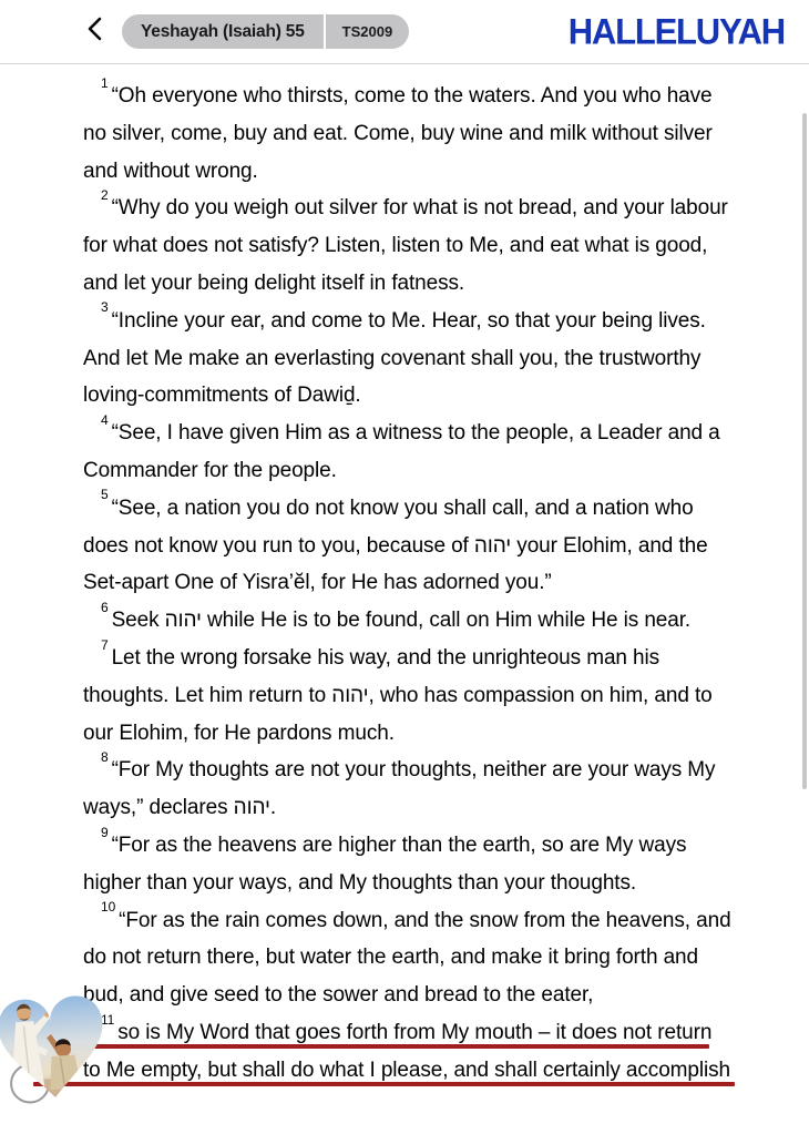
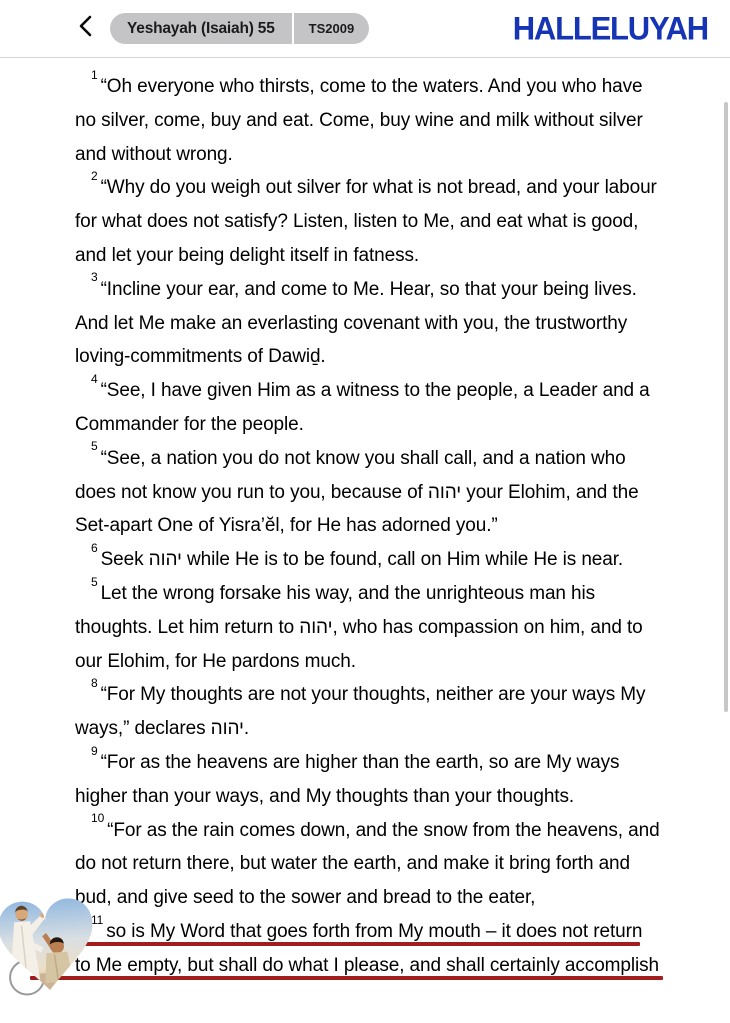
  Yeshayah (Isaiah) 55
  TS2009
  HALLELUYAH
  1“Oh everyone who thirsts, come to the waters. And you who have no silver, come, buy and eat. Come, buy wine and milk without silver and without wrong.
  2“Why do you weigh out silver for what is not bread, and your labour for what does not satisfy? Listen, listen to Me, and eat what is good, and let your being delight itself in fatness.
- 3“Incline your ear, and come to Me. Hear, so that your being lives. And let Me make an everlasting covenant shall you, the trustworthy loving-commitments of Dawiḏ.
+ 3“Incline your ear, and come to Me. Hear, so that your being lives. And let Me make an everlasting covenant with you, the trustworthy loving-commitments of Dawiḏ.
  4“See, I have given Him as a witness to the people, a Leader and a Commander for the people.
  5“See, a nation you do not know you shall call, and a nation who does not know you run to you, because of יהוה your Elohim, and the Set-apart One of Yisra’ĕl, for He has adorned you.”
  6Seek יהוה while He is to be found, call on Him while He is near.
- 7Let the wrong forsake his way, and the unrighteous man his thoughts. Let him return to יהוה, who has compassion on him, and to our Elohim, for He pardons much.
+ 5Let the wrong forsake his way, and the unrighteous man his thoughts. Let him return to יהוה, who has compassion on him, and to our Elohim, for He pardons much.
  8“For My thoughts are not your thoughts, neither are your ways My ways,” declares יהוה.
  9“For as the heavens are higher than the earth, so are My ways higher than your ways, and My thoughts than your thoughts.
  10“For as the rain comes down, and the snow from the heavens, and do not return there, but water the earth, and make it bring forth and bud, and give seed to the sower and bread to the eater,
  11so is My Word that goes forth from My mouth – it does not return to Me empty, but shall do what I please, and shall certainly accomplish
